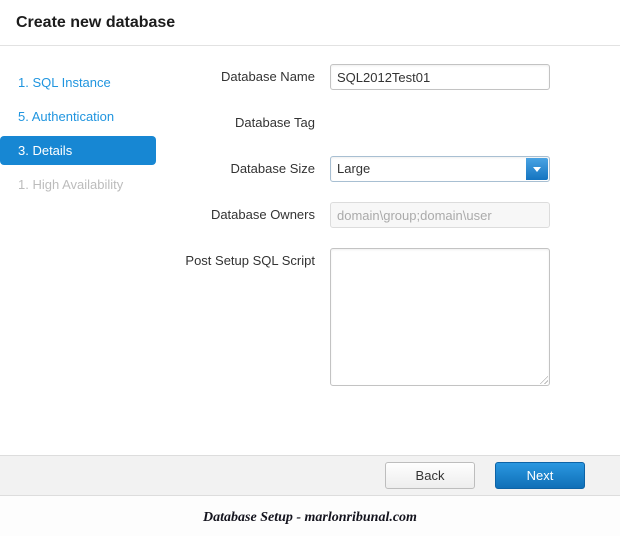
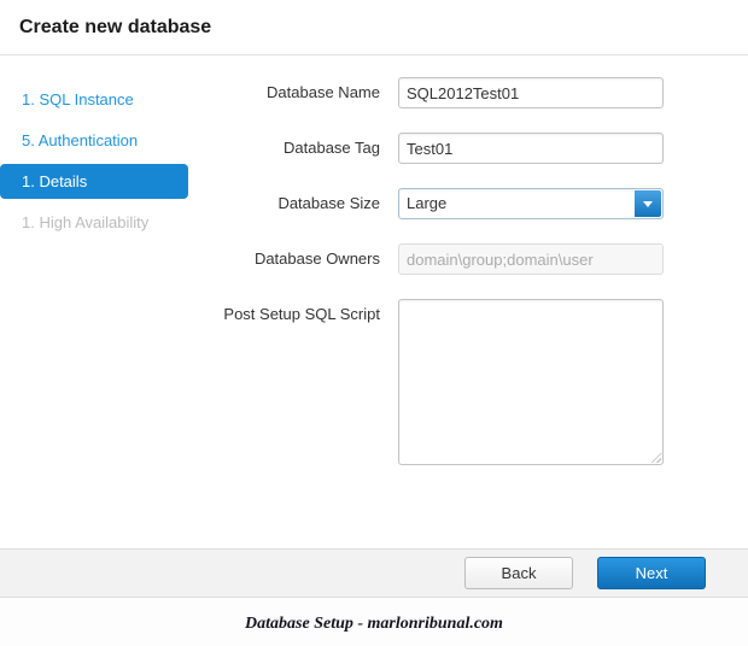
  Create new database
  1. SQL Instance
  5. Authentication
- 3. Details
+ 1. Details
  1. High Availability
  Database Name
  SQL2012Test01
  Database Tag
+ Test01
  Database Size
  Large
  Database Owners
  domain\group;domain\user
  Post Setup SQL Script
  Back
  Next
  Database Setup - marlonribunal.com
